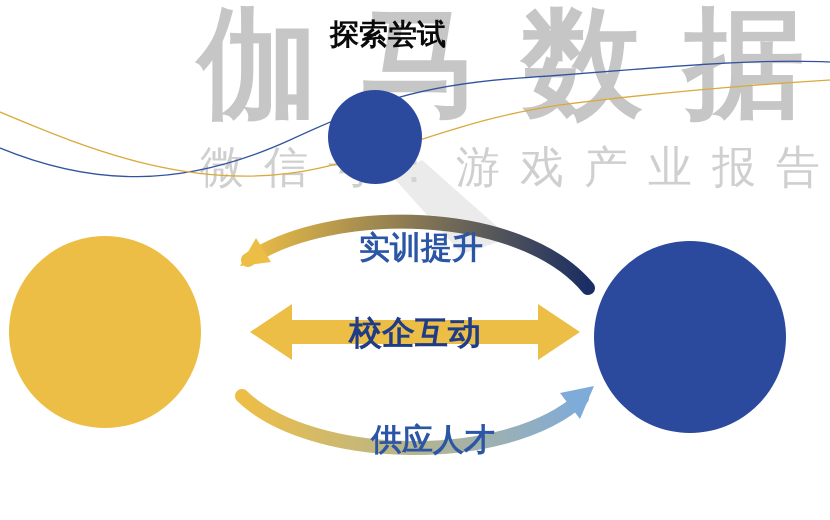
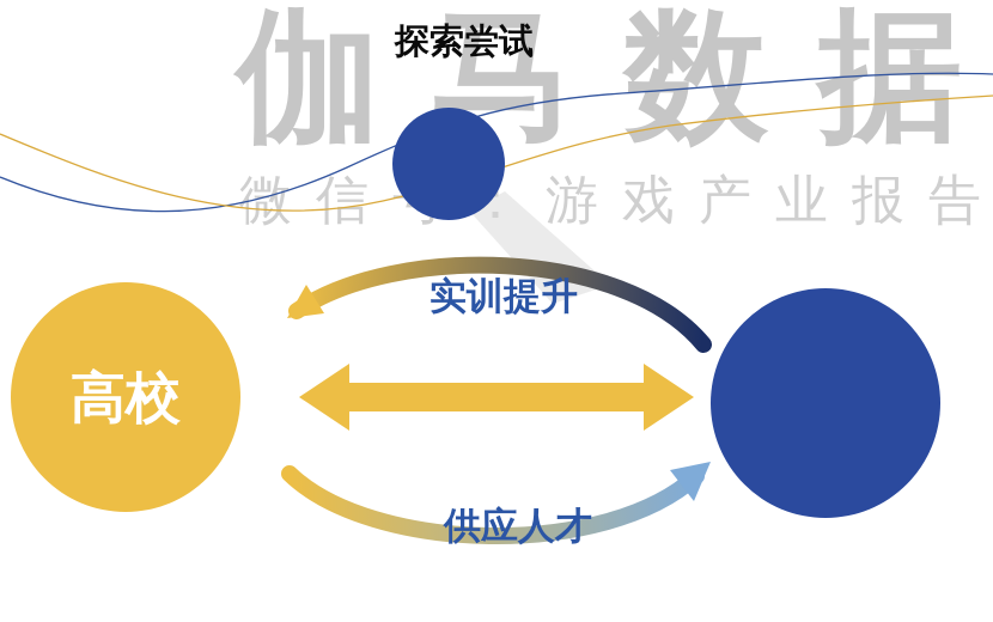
  伽马数据
  微信：游戏产业报告
  探索尝试
  实训提升
- 校企互动
  供应人才
+ 高校
